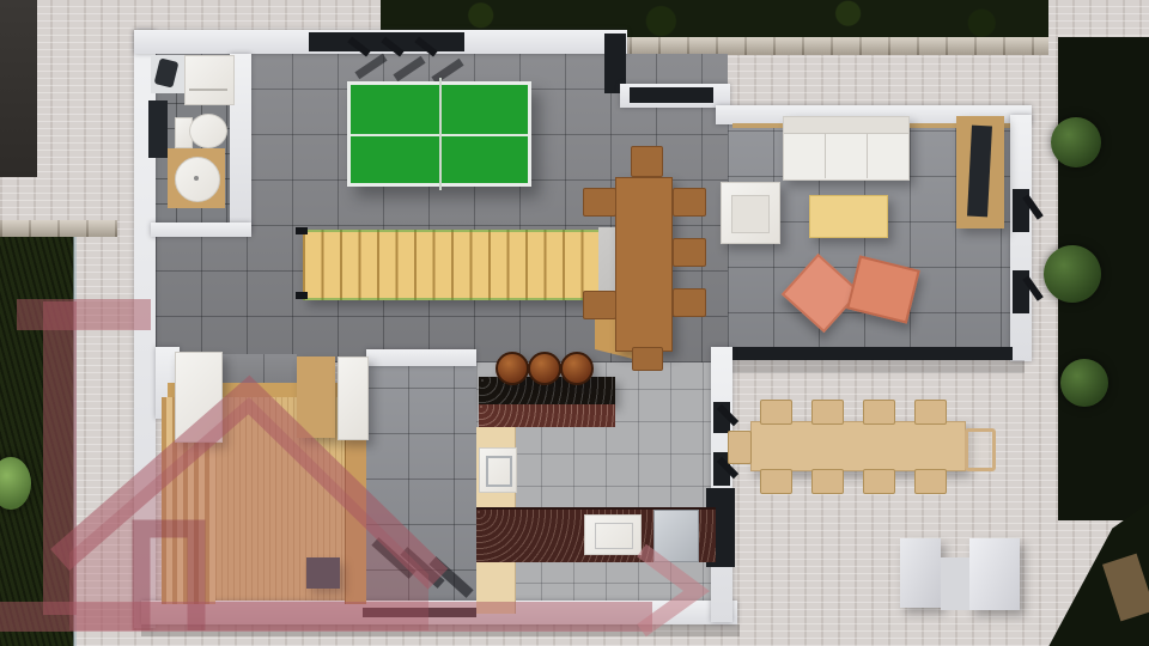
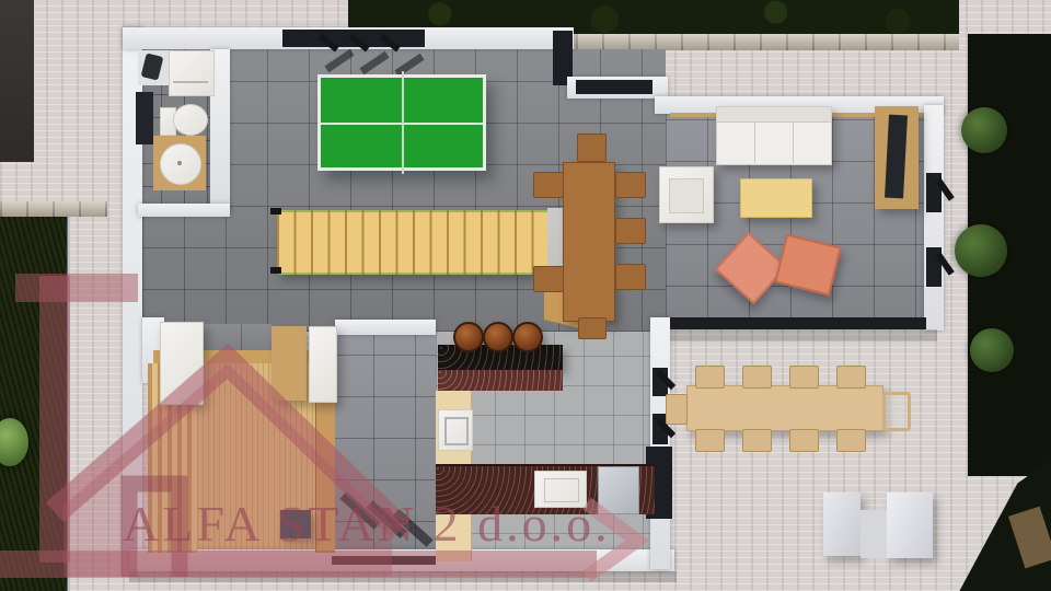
+ ALFA STAN 2 d.o.o.
